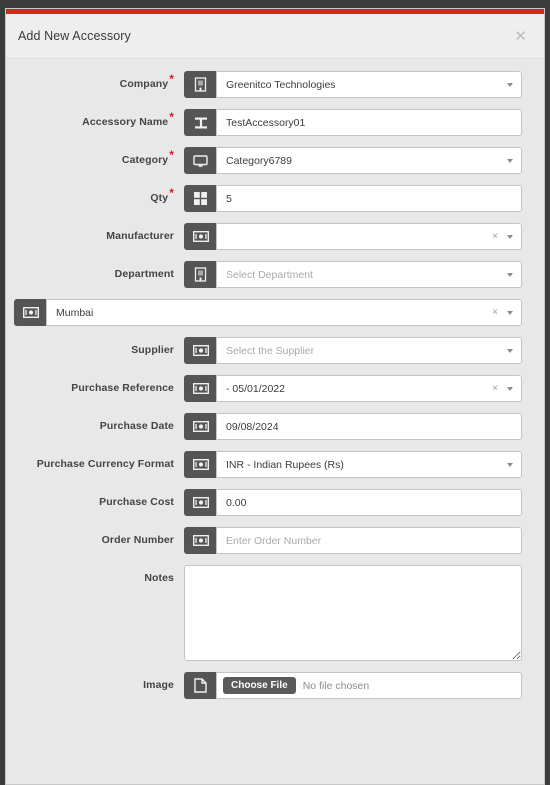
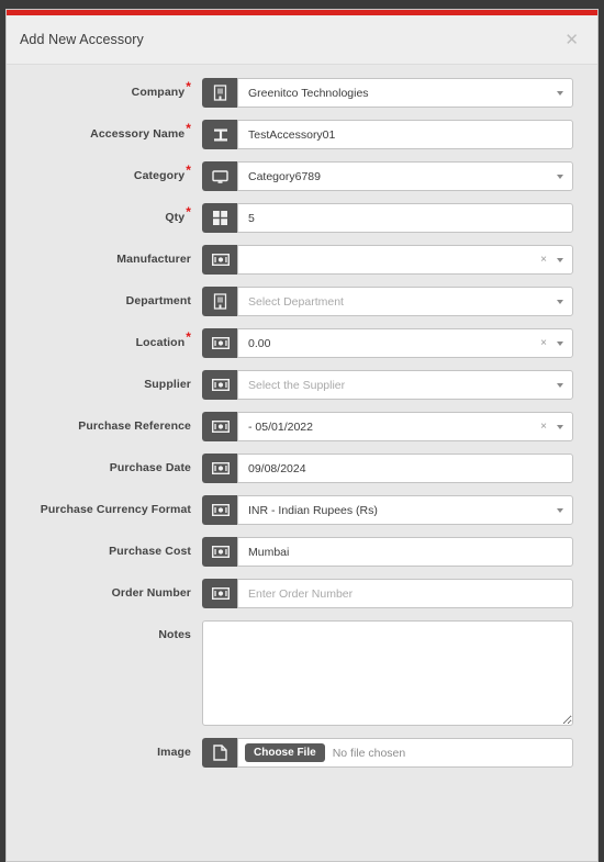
  Add New Accessory
  ✕
  Company*
  Greenitco Technologies
  Accessory Name*
  TestAccessory01
  Category*
  Category6789
  Qty*
  5
  Manufacturer
  ×
  Department
  Select Department
+ Location*
- Mumbai
+ 0.00
  ×
  Supplier
  Select the Supplier
  Purchase Reference
  - 05/01/2022
  ×
  Purchase Date
  09/08/2024
  Purchase Currency Format
  INR - Indian Rupees (Rs)
  Purchase Cost
- 0.00
+ Mumbai
  Order Number
  Enter Order Number
  Notes
  Image
  Choose File
  No file chosen
